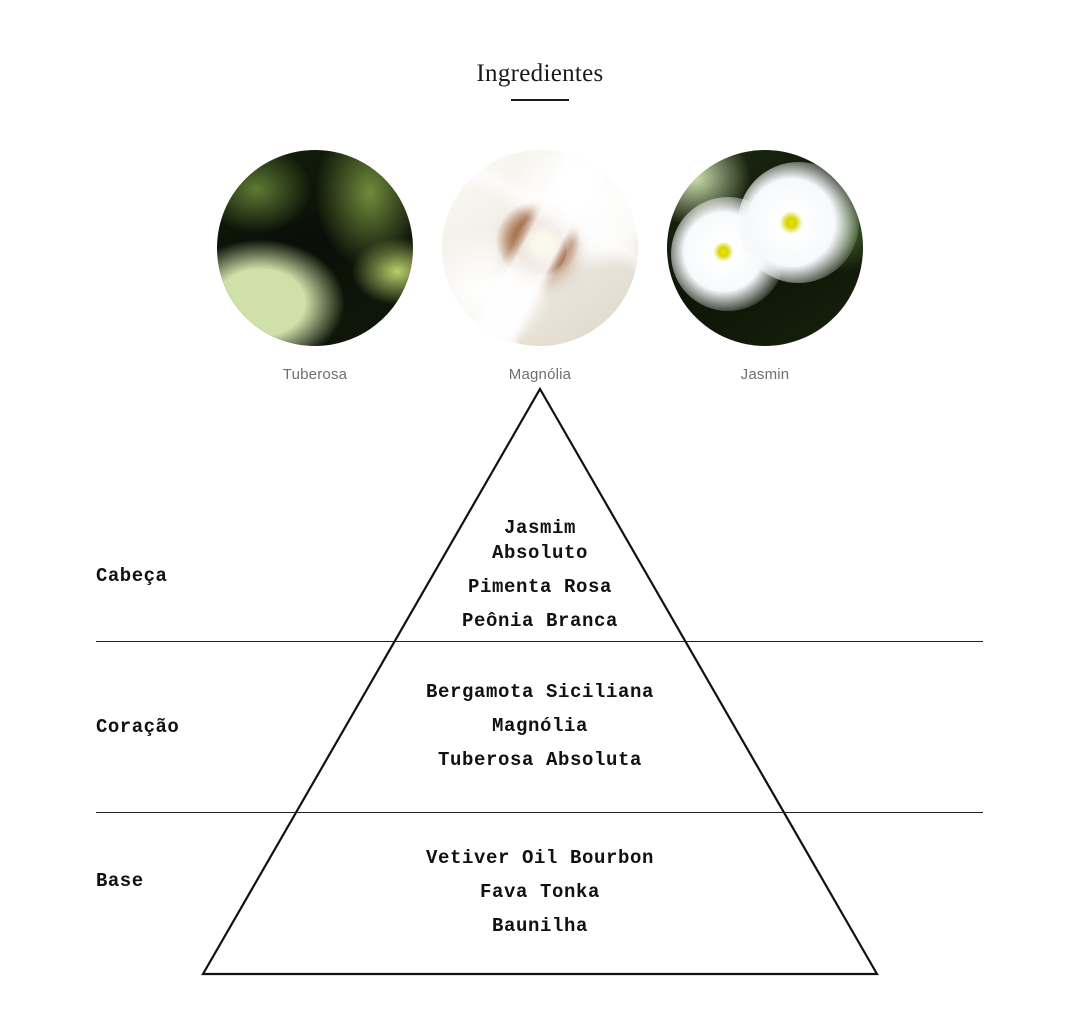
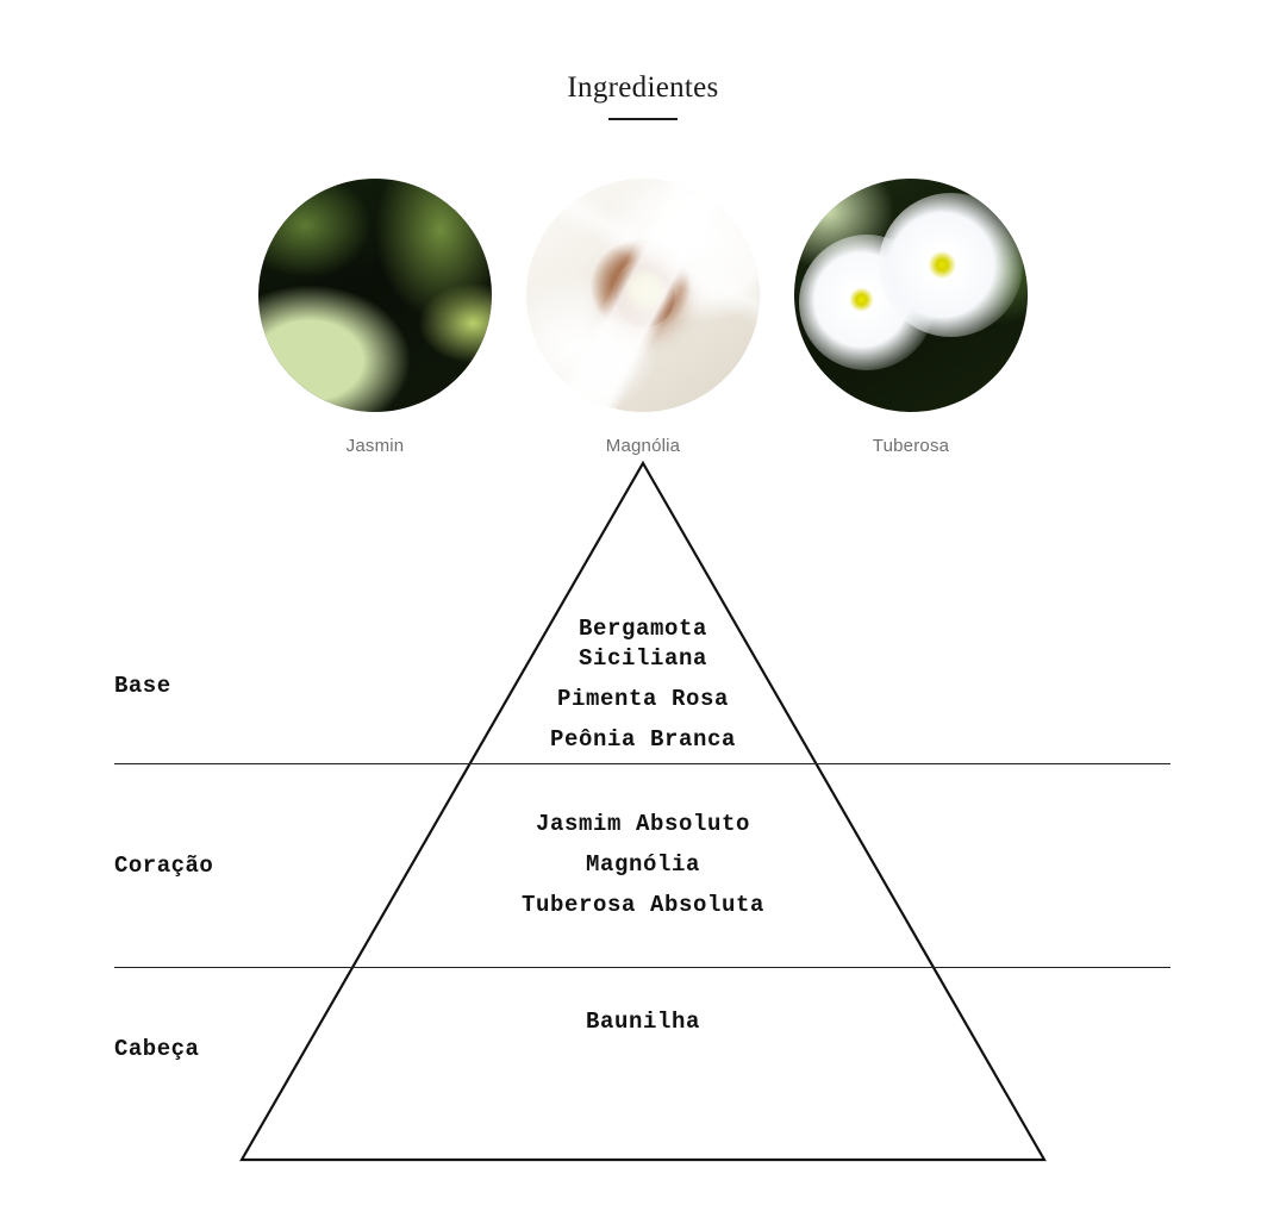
  Ingredientes
- Tuberosa
+ Jasmin
  Magnólia
- Jasmin
+ Tuberosa
- Cabeça
+ Base
- Jasmim Absoluto
+ Bergamota Siciliana
  Pimenta Rosa
  Peônia Branca
  Coração
- Bergamota Siciliana
+ Jasmim Absoluto
  Magnólia
  Tuberosa Absoluta
- Base
+ Cabeça
- Vetiver Oil Bourbon
- Fava Tonka
  Baunilha
